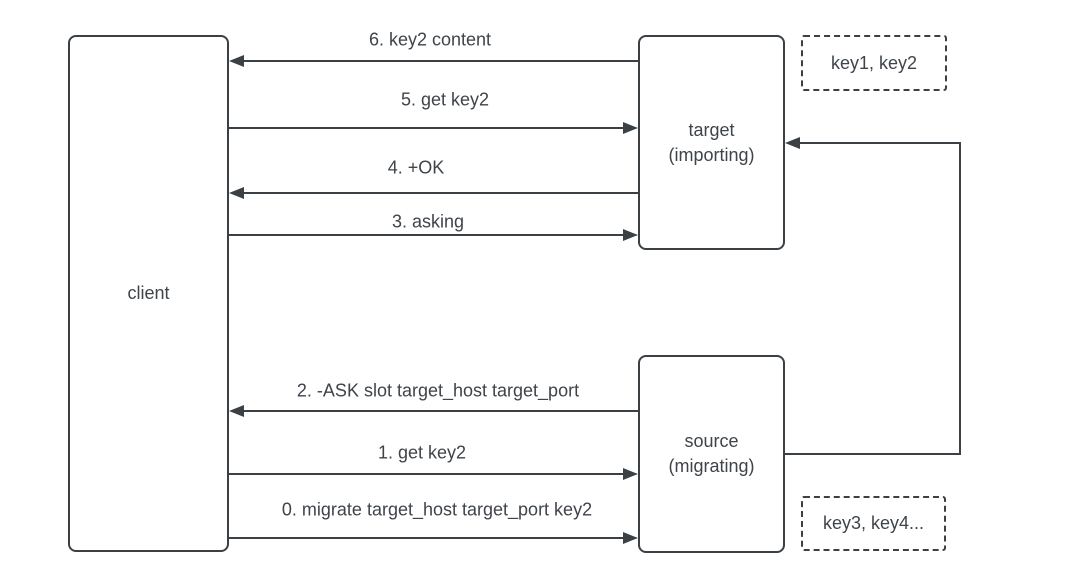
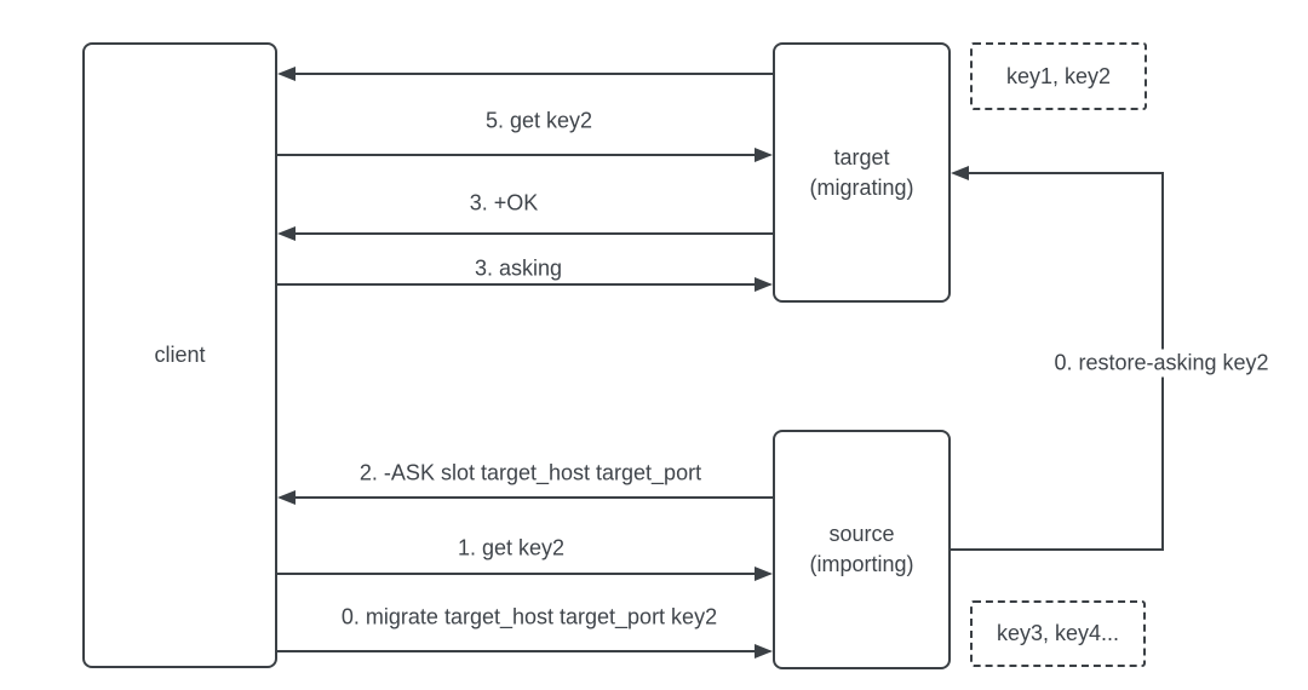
  client
  target
- (importing)
+ (migrating)
  source
- (migrating)
+ (importing)
  key1, key2
  key3, key4...
- 6. key2 content
  5. get key2
- 4. +OK
+ 3. +OK
  3. asking
  2. -ASK slot target_host target_port
  1. get key2
  0. migrate target_host target_port key2
+ 0. restore-asking key2
